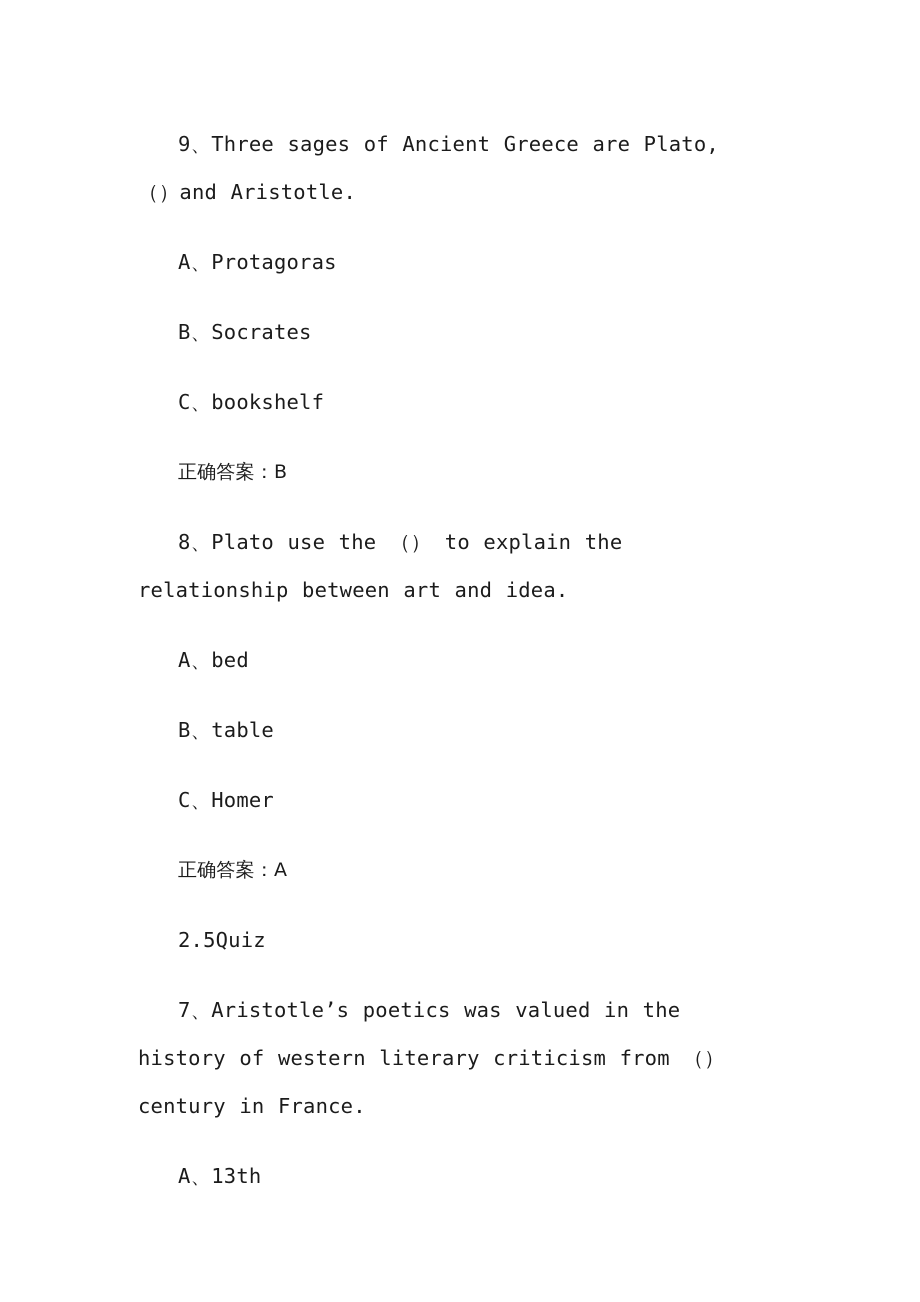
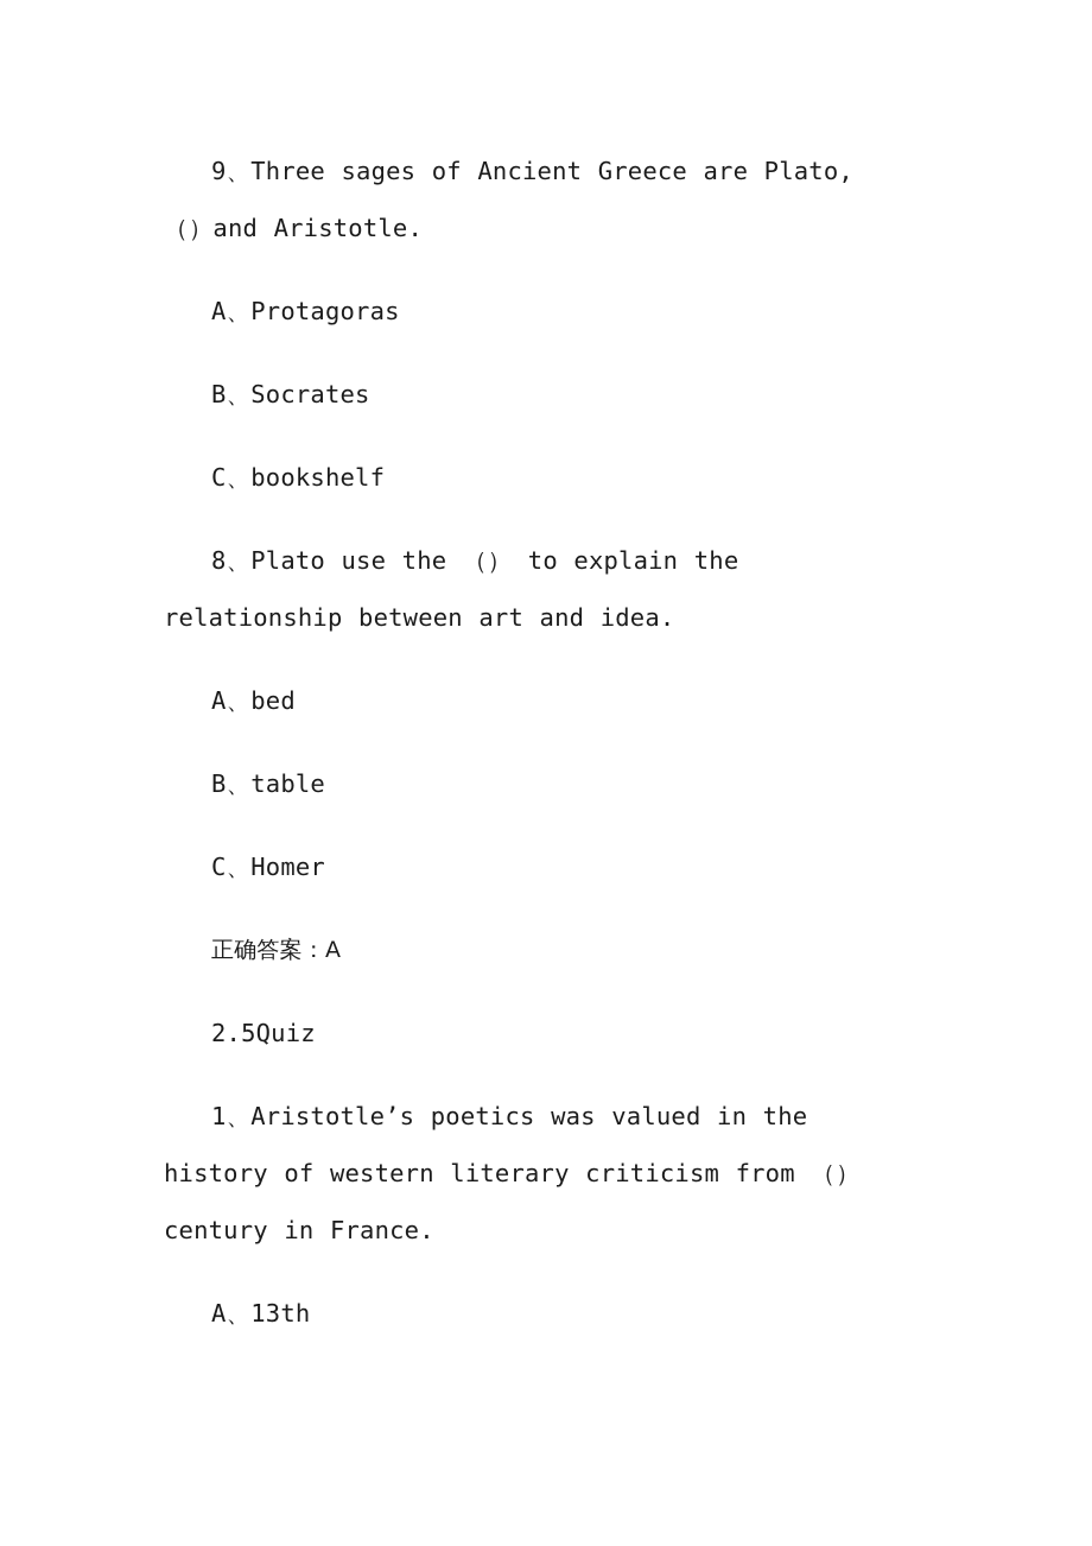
  9、Three sages of Ancient Greece are Plato,（）and Aristotle.
  A、Protagoras
  B、Socrates
  C、bookshelf
- 正确答案：B
  8、Plato use the （） to explain the relationship between art and idea.
  A、bed
  B、table
  C、Homer
  正确答案：A
  2.5Quiz
- 7、Aristotle’s poetics was valued in the history of western literary criticism from （）century in France.
+ 1、Aristotle’s poetics was valued in the history of western literary criticism from （）century in France.
  A、13th
